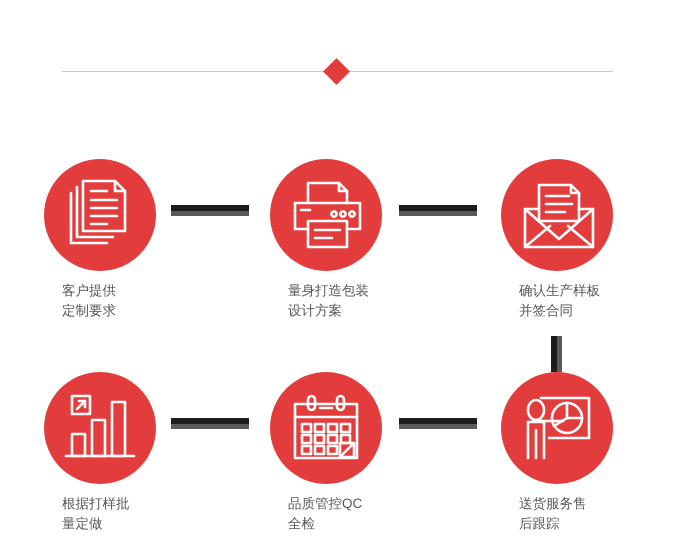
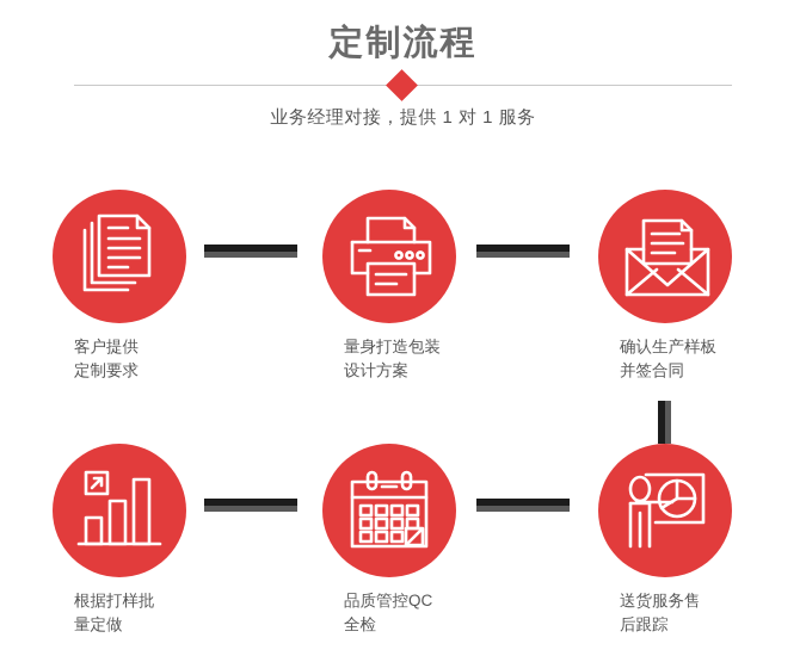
+ 定制流程
+ 业务经理对接，提供 1 对 1 服务
  客户提供
  定制要求
  量身打造包装
  设计方案
  确认生产样板
  并签合同
  根据打样批
  量定做
  品质管控QC
  全检
  送货服务售
  后跟踪
